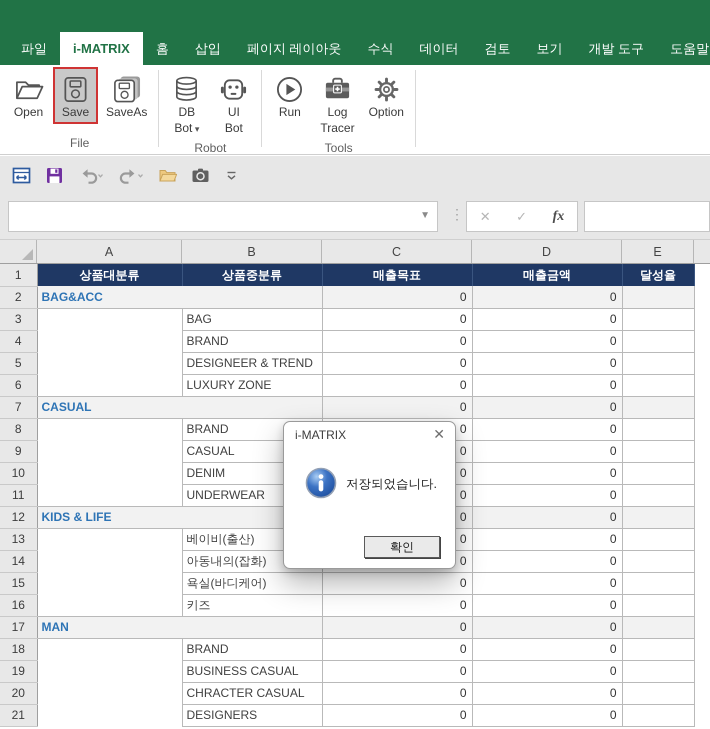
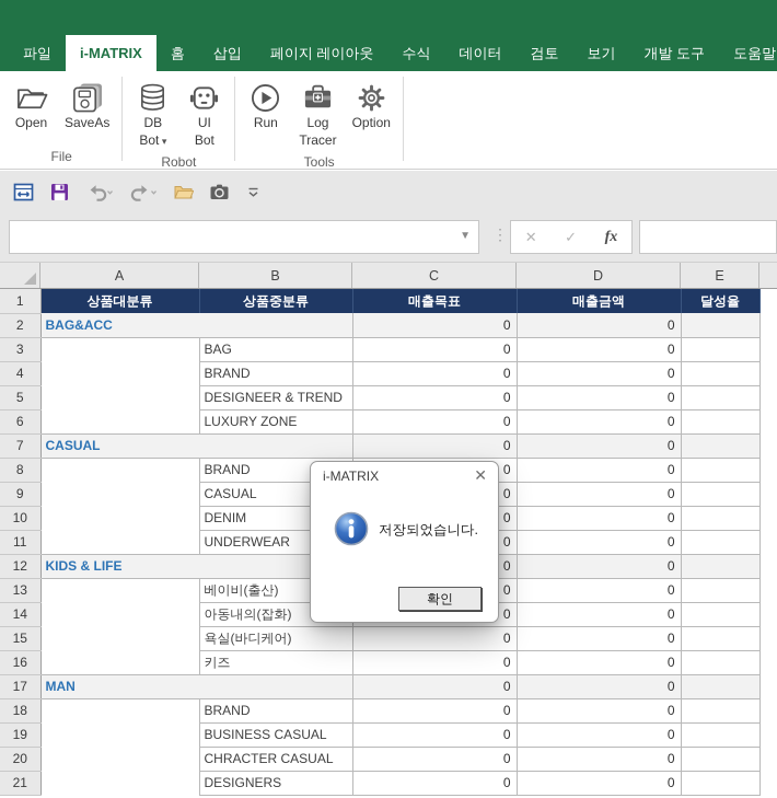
  파일
  i-MATRIX
  홈
  삽입
  페이지 레이아웃
  수식
  데이터
  검토
  보기
  개발 도구
  도움말
  Open
- Save
  SaveAs
  File
  DB
  Bot ▾
  UI
  Bot
  Robot
  Run
  Log
  Tracer
  Option
  Tools
  ▼
  ⋮
  ✕
  ✓
  fx
  A
  B
  C
  D
  E
  1	상품대분류	상품중분류	매출목표	매출금액	달성율
  2	BAG&ACC	0	0
  3		BAG	0	0
  4		BRAND	0	0
  5		DESIGNEER & TREND	0	0
  6		LUXURY ZONE	0	0
  7	CASUAL	0	0
  8		BRAND	0	0
  9		CASUAL	0	0
  10		DENIM	0	0
  11		UNDERWEAR	0	0
  12	KIDS & LIFE	0	0
  13		베이비(출산)	0	0
  14		아동내의(잡화)	0	0
  15		욕실(바디케어)	0	0
  16		키즈	0	0
  17	MAN	0	0
  18		BRAND	0	0
  19		BUSINESS CASUAL	0	0
  20		CHRACTER CASUAL	0	0
  21		DESIGNERS	0	0
  i-MATRIX
  ✕
  저장되었습니다.
  확인
